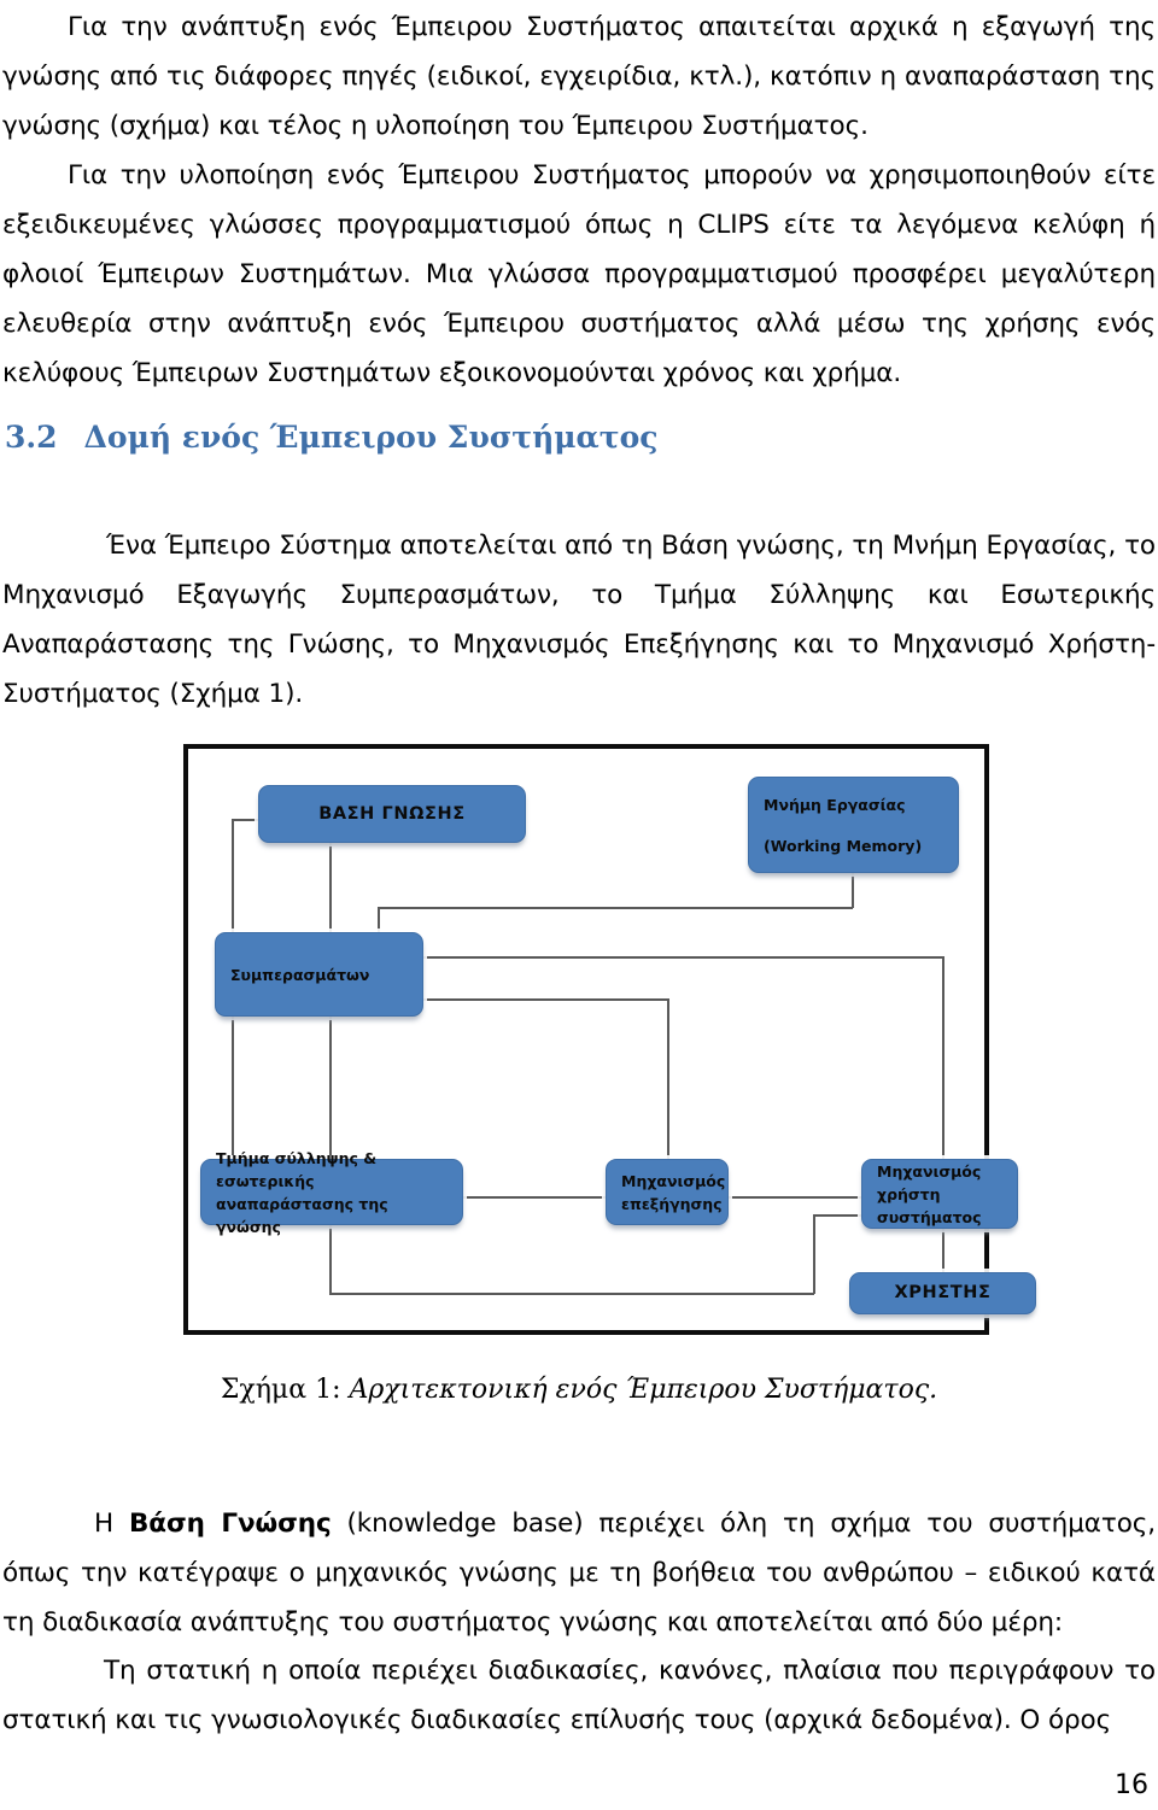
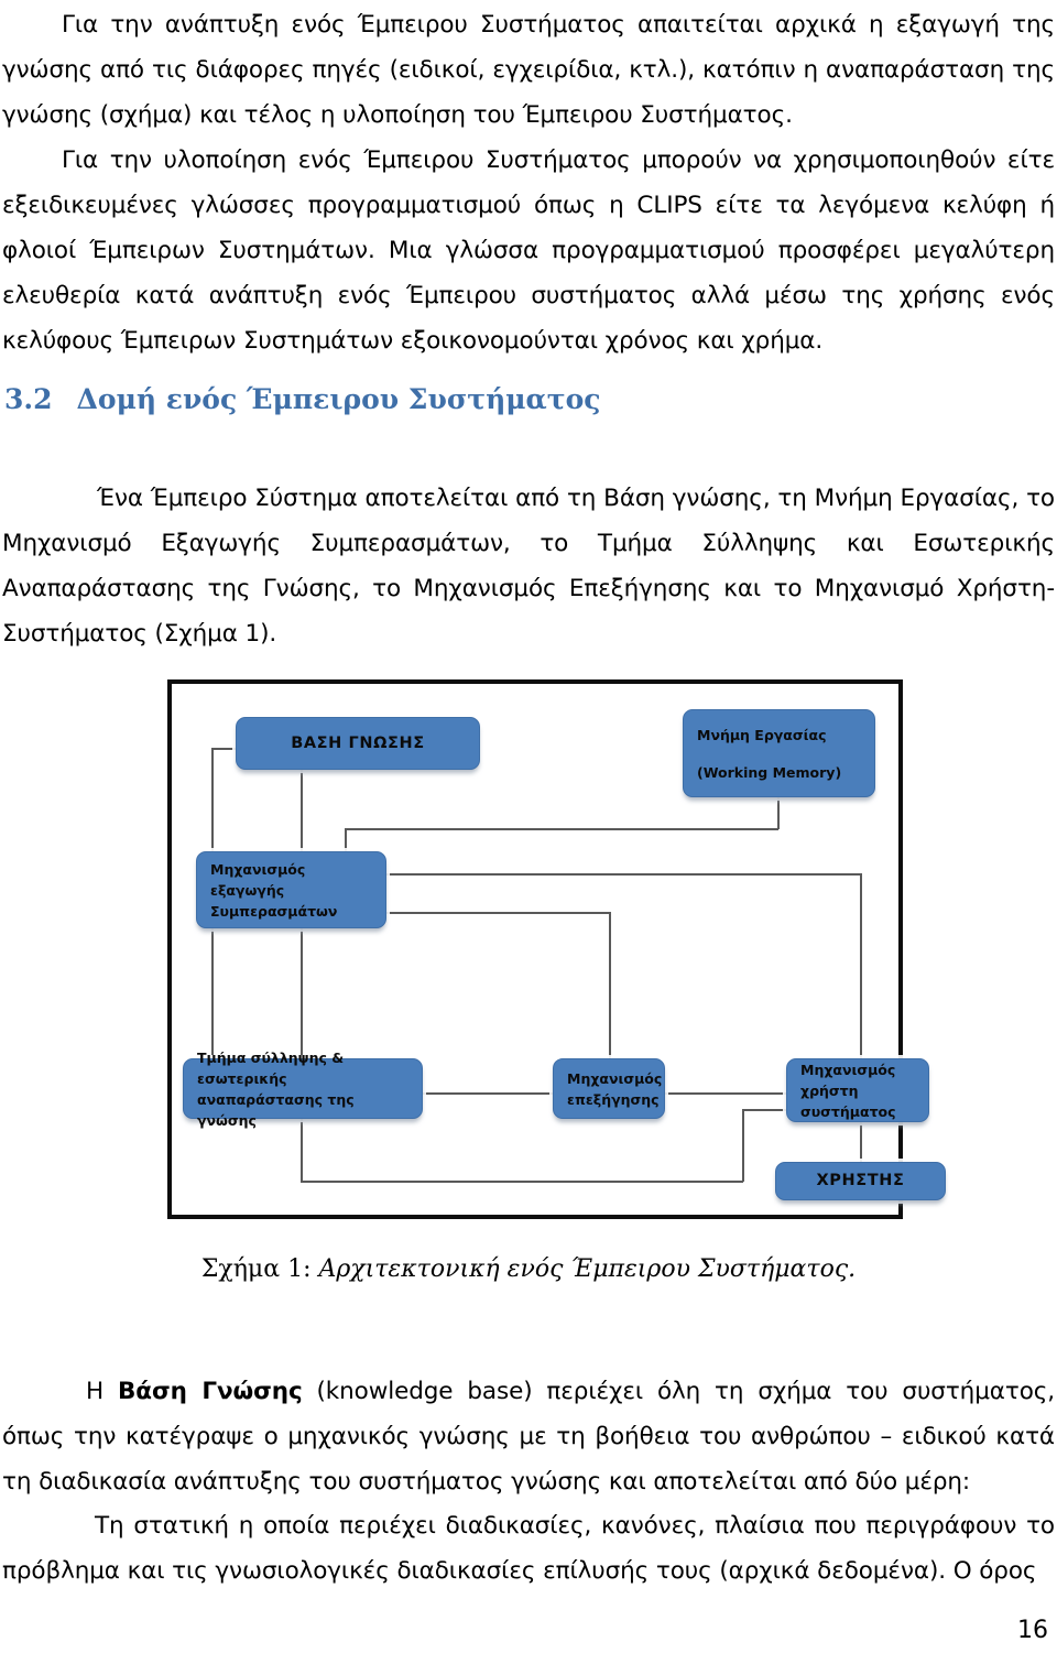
  Για την ανάπτυξη ενός Έμπειρου Συστήματος απαιτείται αρχικά η εξαγωγή της γνώσης από τις διάφορες πηγές (ειδικοί, εγχειρίδια, κτλ.), κατόπιν η αναπαράσταση της γνώσης (σχήμα) και τέλος η υλοποίηση του Έμπειρου Συστήματος.
- Για την υλοποίηση ενός Έμπειρου Συστήματος μπορούν να χρησιμοποιηθούν είτε εξειδικευμένες γλώσσες προγραμματισμού όπως η CLIPS είτε τα λεγόμενα κελύφη ή φλοιοί Έμπειρων Συστημάτων. Μια γλώσσα προγραμματισμού προσφέρει μεγαλύτερη ελευθερία στην ανάπτυξη ενός Έμπειρου συστήματος αλλά μέσω της χρήσης ενός κελύφους Έμπειρων Συστημάτων εξοικονομούνται χρόνος και χρήμα.
+ Για την υλοποίηση ενός Έμπειρου Συστήματος μπορούν να χρησιμοποιηθούν είτε εξειδικευμένες γλώσσες προγραμματισμού όπως η CLIPS είτε τα λεγόμενα κελύφη ή φλοιοί Έμπειρων Συστημάτων. Μια γλώσσα προγραμματισμού προσφέρει μεγαλύτερη ελευθερία κατά ανάπτυξη ενός Έμπειρου συστήματος αλλά μέσω της χρήσης ενός κελύφους Έμπειρων Συστημάτων εξοικονομούνται χρόνος και χρήμα.
  3.2 Δομή ενός Έμπειρου Συστήματος
  Ένα Έμπειρο Σύστημα αποτελείται από τη Βάση γνώσης, τη Μνήμη Εργασίας, το Μηχανισμό Εξαγωγής Συμπερασμάτων, το Τμήμα Σύλληψης και Εσωτερικής Αναπαράστασης της Γνώσης, το Μηχανισμός Επεξήγησης και το Μηχανισμό Χρήστη-Συστήματος (Σχήμα 1).
  ΒΑΣΗ ΓΝΩΣΗΣ
  Μνήμη Εργασίας
  (Working Memory)
+ Μηχανισμός εξαγωγής
  Συμπερασμάτων
  Τμήμα σύλληψης & εσωτερικής
  αναπαράστασης της γνώσης
  Μηχανισμός
  επεξήγησης
  Μηχανισμός χρήστη
  συστήματος
  ΧΡΗΣΤΗΣ
  Σχήμα 1: Αρχιτεκτονική ενός Έμπειρου Συστήματος.
  Η Βάση Γνώσης (knowledge base) περιέχει όλη τη σχήμα του συστήματος, όπως την κατέγραψε ο μηχανικός γνώσης με τη βοήθεια του ανθρώπου – ειδικού κατά τη διαδικασία ανάπτυξης του συστήματος γνώσης και αποτελείται από δύο μέρη:
- Τη στατική η οποία περιέχει διαδικασίες, κανόνες, πλαίσια που περιγράφουν το στατική και τις γνωσιολογικές διαδικασίες επίλυσής τους (αρχικά δεδομένα). Ο όρος
+ Τη στατική η οποία περιέχει διαδικασίες, κανόνες, πλαίσια που περιγράφουν το πρόβλημα και τις γνωσιολογικές διαδικασίες επίλυσής τους (αρχικά δεδομένα). Ο όρος
  16
